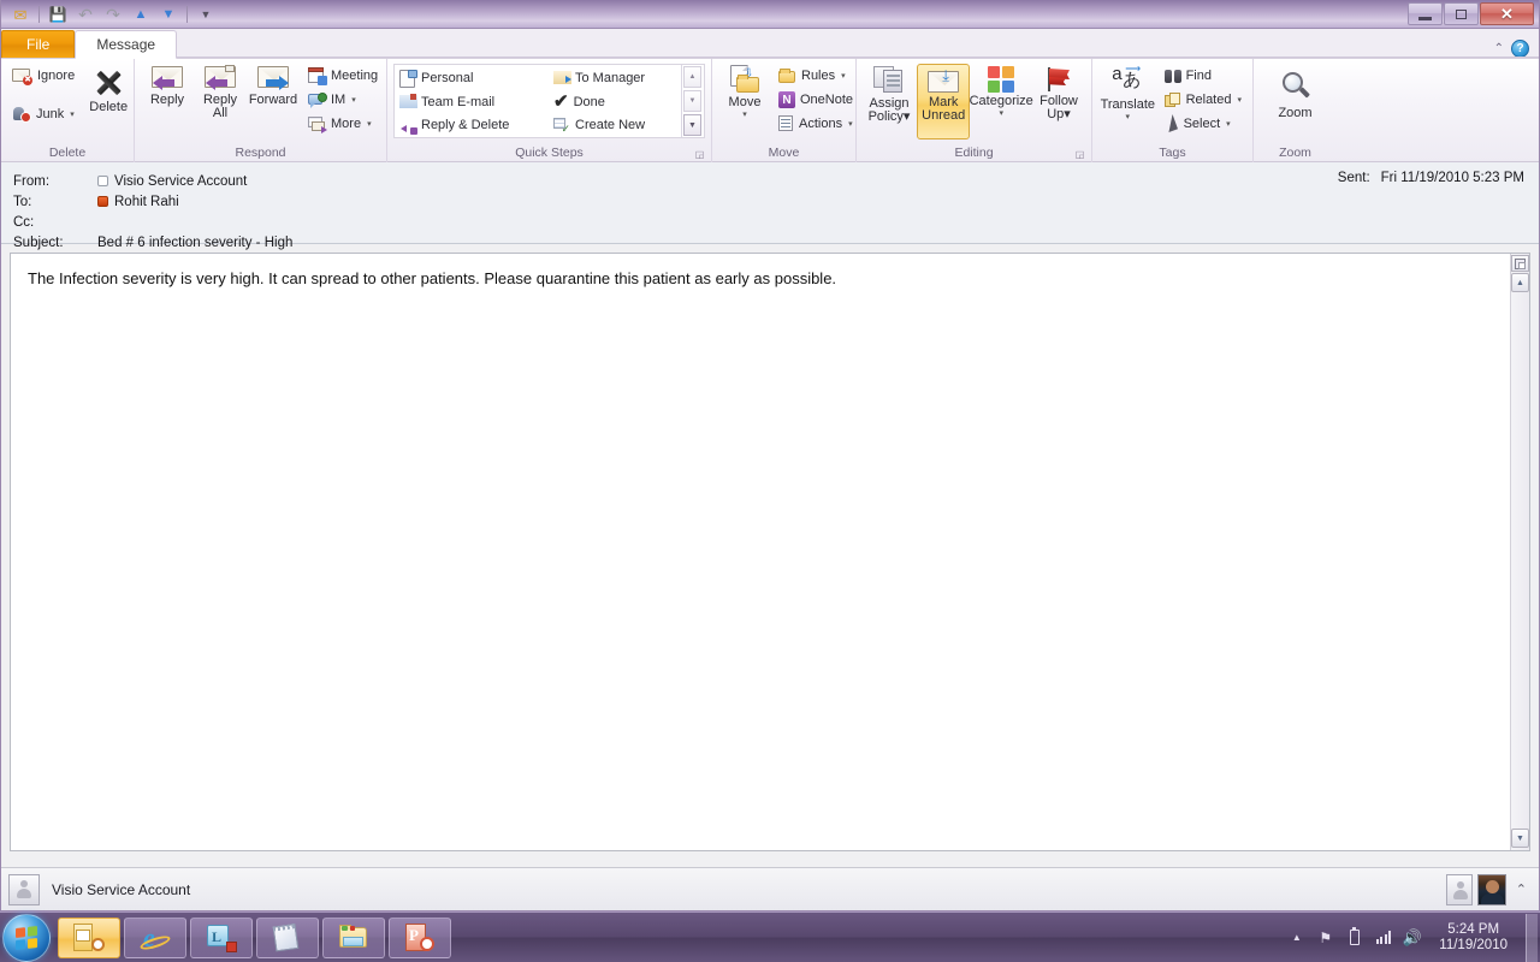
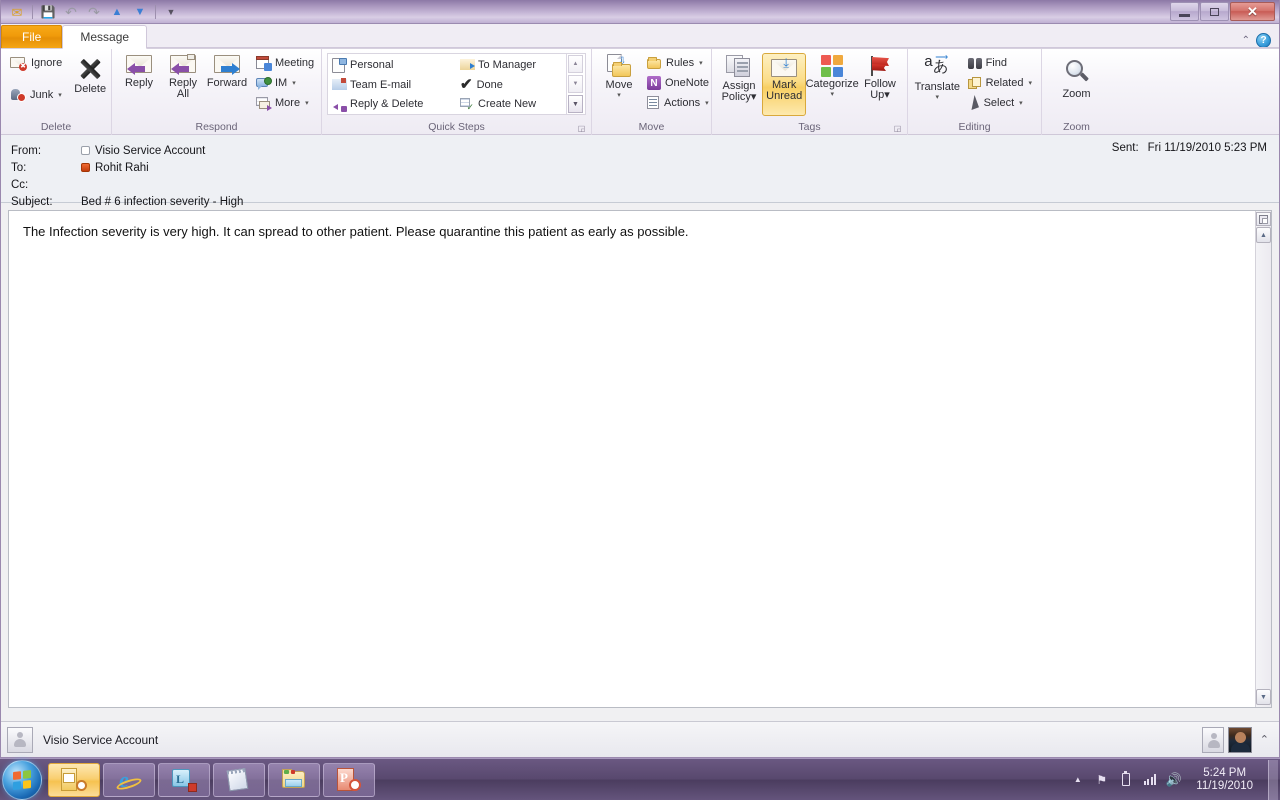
  ✉
  💾
  ↶
  ↷
  ▲
  ▼
  ▼
  ✕
  File
  Message
  ⌃
  ?
  Ignore
  Junk
  Delete
  Delete
  Reply
  Reply
  All
  Forward
  Meeting
  IM
  More
  Respond
  Personal
  Team E-mail
  Reply & Delete
  To Manager
  ✔
  Done
  ✓
  Create New
  Quick Steps
  ◲
  ⇩
  Move
  Rules
  N
  OneNote
  Actions
  Move
  Assign
  Policy▾
  ⤓
  Mark
  Unread
  Categorize
  Follow
  Up▾
- Editing
+ Tags
  ◲
  a
  あ
  ⟶
  Translate
  Find
  Related
  Select
- Tags
+ Editing
  Zoom
  Zoom
  From:
  Visio Service Account
  To:
  Rohit Rahi
  Cc:
  Subject:
  Bed # 6 infection severity - High
  Sent:
  Fri 11/19/2010 5:23 PM
- The Infection severity is very high. It can spread to other patients. Please quarantine this patient as early as possible.
+ The Infection severity is very high. It can spread to other patient. Please quarantine this patient as early as possible.
  Visio Service Account
  ⌃
  e
  L
  P
  ▲
  ⚑
  🔊
  5:24 PM
  11/19/2010
